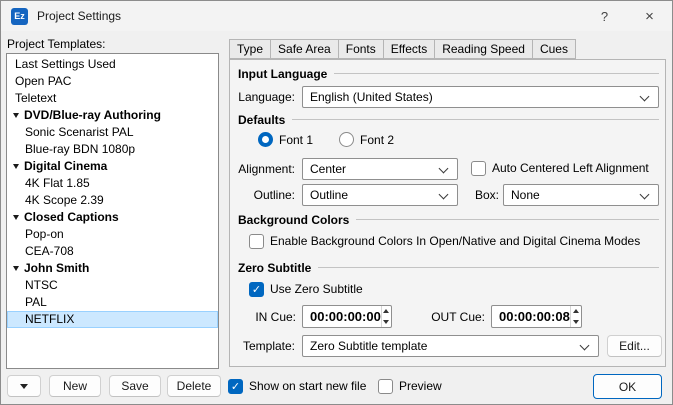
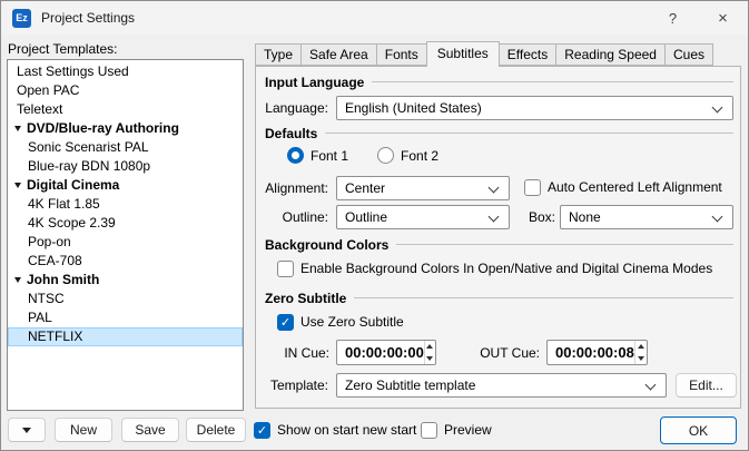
  Ez
  Project Settings
  ?
  ×
  Project Templates:
  Last Settings Used
  Open PAC
  Teletext
  DVD/Blue-ray Authoring
  Sonic Scenarist PAL
  Blue-ray BDN 1080p
  Digital Cinema
  4K Flat 1.85
  4K Scope 2.39
- Closed Captions
  Pop-on
  CEA-708
  John Smith
  NTSC
  PAL
  NETFLIX
  Type
  Safe Area
  Fonts
+ Subtitles
  Effects
  Reading Speed
  Cues
  Input Language
  Language:
  English (United States)
  Defaults
  Font 1
  Font 2
  Alignment:
  Center
  Auto Centered Left Alignment
  Outline:
  Outline
  Box:
  None
  Background Colors
  Enable Background Colors In Open/Native and Digital Cinema Modes
  Zero Subtitle
  Use Zero Subtitle
  IN Cue:
  00:00:00:00
  OUT Cue:
  00:00:00:08
  Template:
  Zero Subtitle template
  Edit...
  New
  Save
  Delete
- Show on start new file
+ Show on start new start
  Preview
  OK
